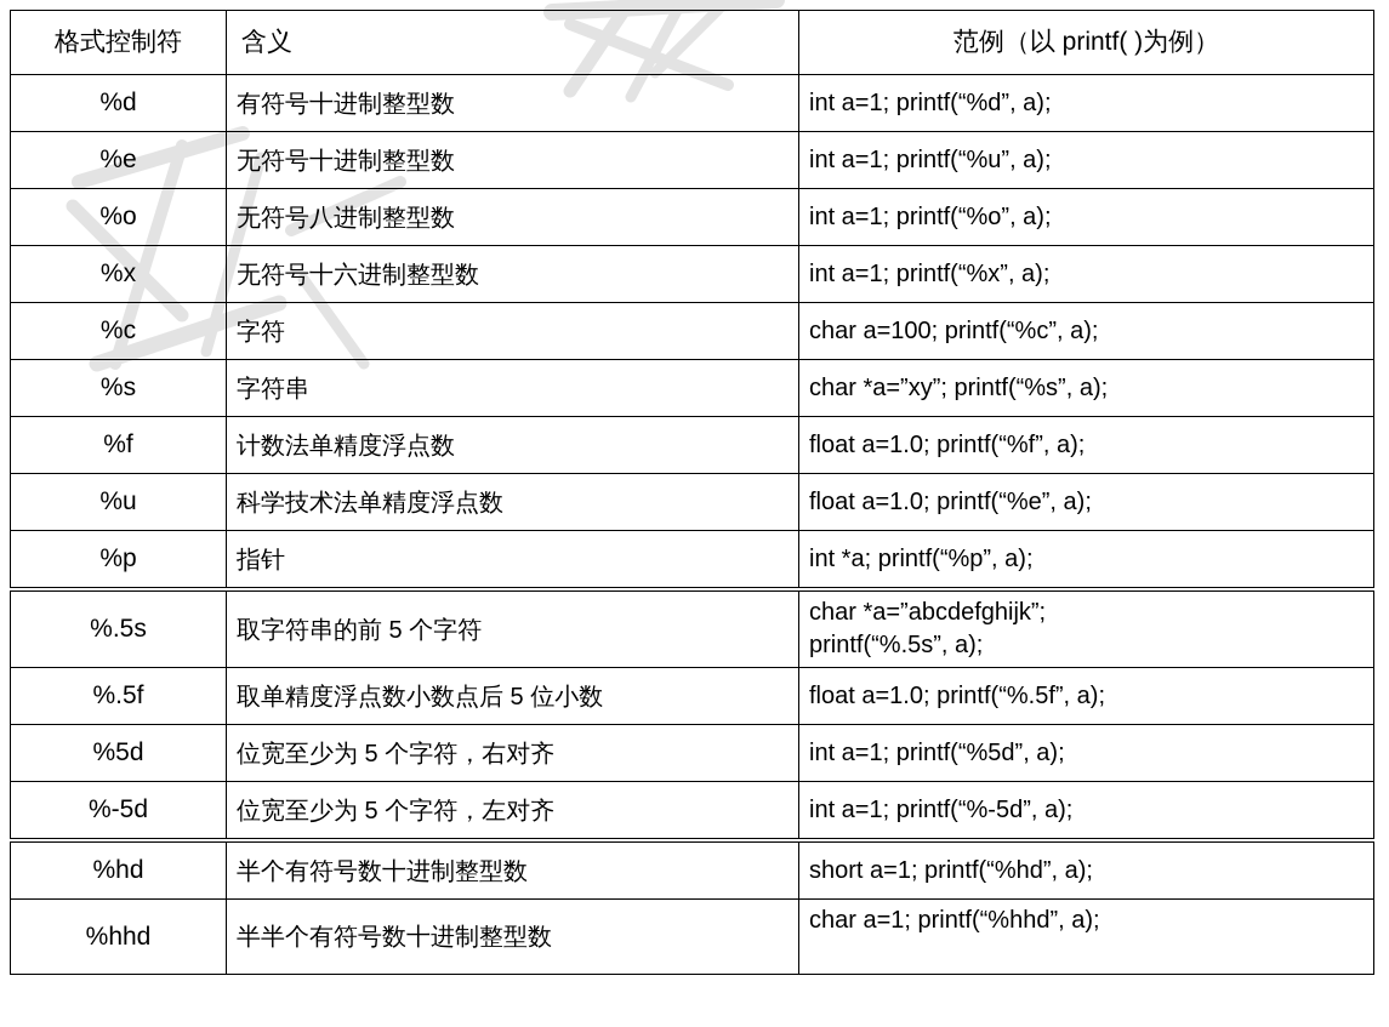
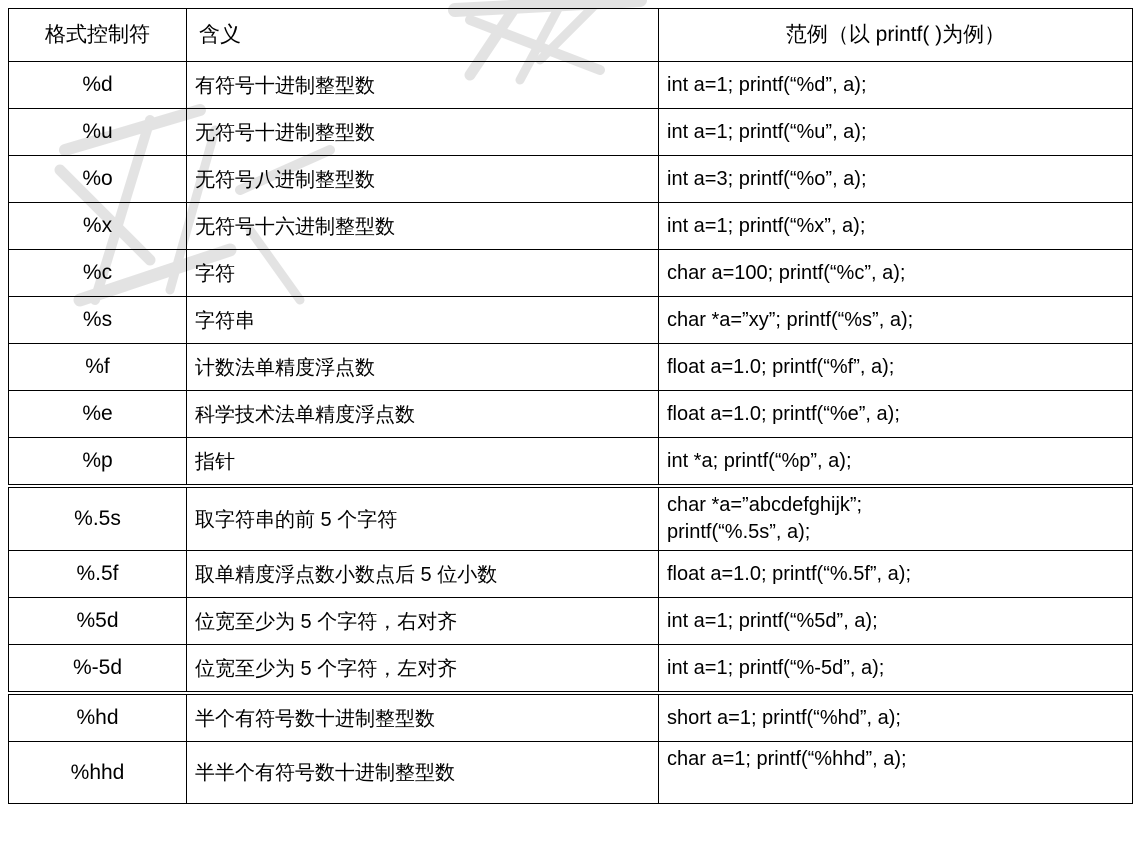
  格式控制符	含义	范例（以 printf( )为例）
  %d	有符号十进制整型数	int a=1; printf(“%d”, a);
- %e	无符号十进制整型数	int a=1; printf(“%u”, a);
+ %u	无符号十进制整型数	int a=1; printf(“%u”, a);
- %o	无符号八进制整型数	int a=1; printf(“%o”, a);
+ %o	无符号八进制整型数	int a=3; printf(“%o”, a);
  %x	无符号十六进制整型数	int a=1; printf(“%x”, a);
  %c	字符	char a=100; printf(“%c”, a);
  %s	字符串	char *a=”xy”; printf(“%s”, a);
  %f	计数法单精度浮点数	float a=1.0; printf(“%f”, a);
- %u	科学技术法单精度浮点数	float a=1.0; printf(“%e”, a);
+ %e	科学技术法单精度浮点数	float a=1.0; printf(“%e”, a);
  %p	指针	int *a; printf(“%p”, a);
  %.5s	取字符串的前 5 个字符	char *a=”abcdefghijk”; printf(“%.5s”, a);
  %.5f	取单精度浮点数小数点后 5 位小数	float a=1.0; printf(“%.5f”, a);
  %5d	位宽至少为 5 个字符，右对齐	int a=1; printf(“%5d”, a);
  %-5d	位宽至少为 5 个字符，左对齐	int a=1; printf(“%-5d”, a);
  %hd	半个有符号数十进制整型数	short a=1; printf(“%hd”, a);
  %hhd	半半个有符号数十进制整型数	char a=1; printf(“%hhd”, a);
